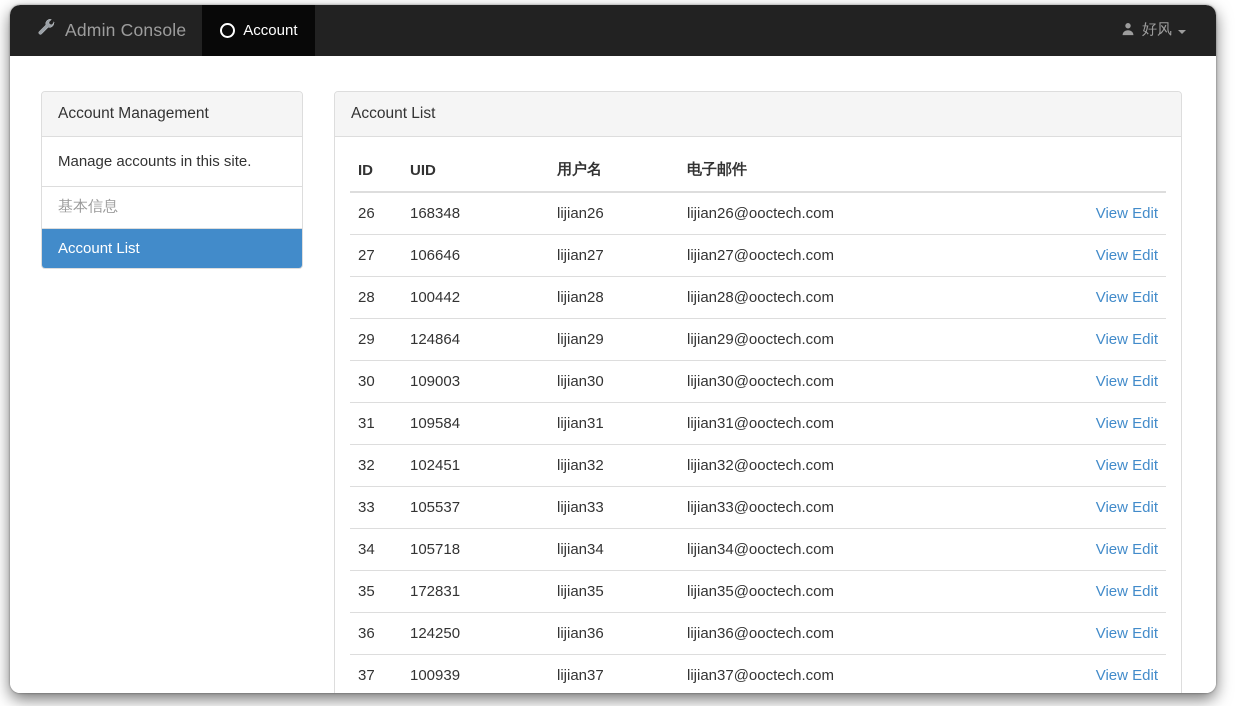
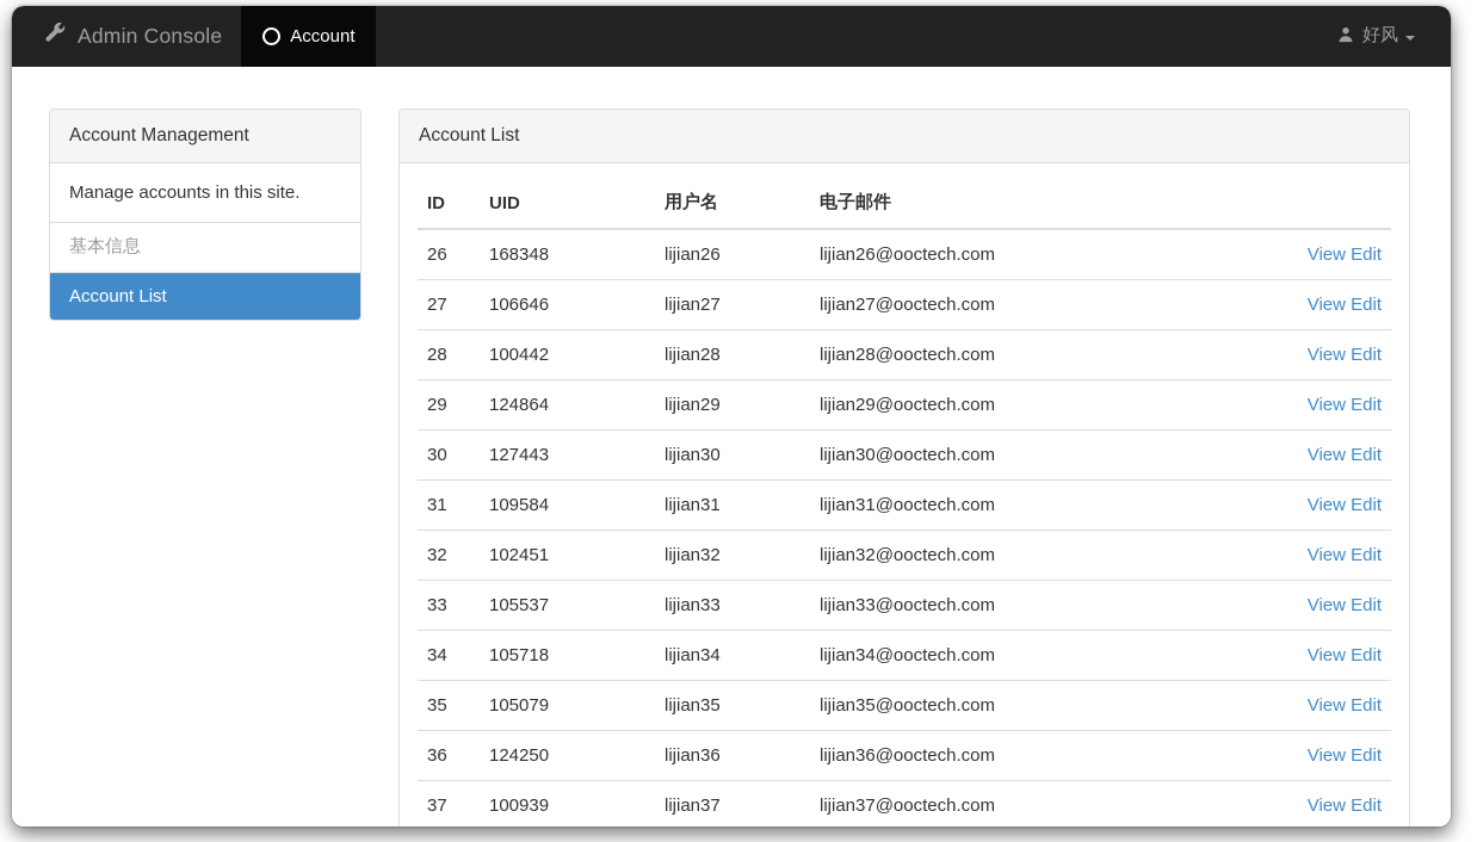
  Admin Console
  Account
  好风
  Account Management
  Manage accounts in this site.
  基本信息
  Account List
  Account List
  ID	UID	用户名	电子邮件
  26	168348	lijian26	lijian26@ooctech.com	View Edit
  27	106646	lijian27	lijian27@ooctech.com	View Edit
  28	100442	lijian28	lijian28@ooctech.com	View Edit
  29	124864	lijian29	lijian29@ooctech.com	View Edit
- 30	109003	lijian30	lijian30@ooctech.com	View Edit
+ 30	127443	lijian30	lijian30@ooctech.com	View Edit
  31	109584	lijian31	lijian31@ooctech.com	View Edit
  32	102451	lijian32	lijian32@ooctech.com	View Edit
  33	105537	lijian33	lijian33@ooctech.com	View Edit
  34	105718	lijian34	lijian34@ooctech.com	View Edit
- 35	172831	lijian35	lijian35@ooctech.com	View Edit
+ 35	105079	lijian35	lijian35@ooctech.com	View Edit
  36	124250	lijian36	lijian36@ooctech.com	View Edit
  37	100939	lijian37	lijian37@ooctech.com	View Edit
